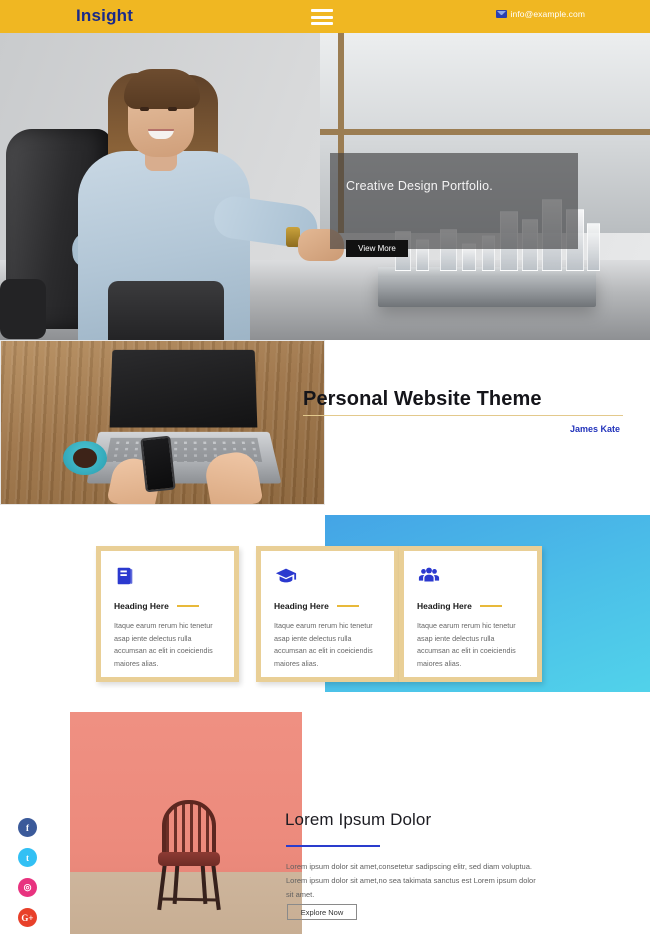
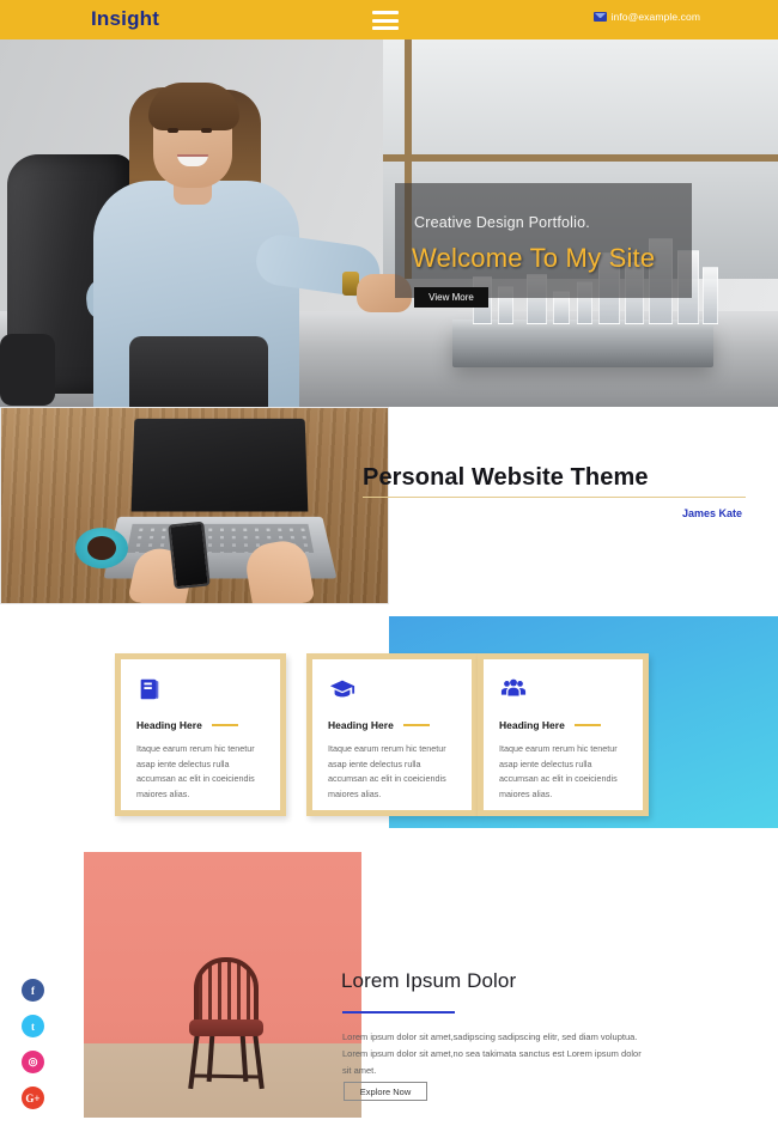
  Insight
  info@example.com
  Creative Design Portfolio.
+ Welcome To My Site
  View More
  Personal Website Theme
  James Kate
  Heading Here
  Itaque earum rerum hic tenetur asap iente delectus rulla accumsan ac elit in coeiciendis maiores alias.
  Heading Here
  Itaque earum rerum hic tenetur asap iente delectus rulla accumsan ac elit in coeiciendis maiores alias.
  Heading Here
  Itaque earum rerum hic tenetur asap iente delectus rulla accumsan ac elit in coeiciendis maiores alias.
  Lorem Ipsum Dolor
- Lorem ipsum dolor sit amet,consetetur sadipscing elitr, sed diam voluptua. Lorem ipsum dolor sit amet,no sea takimata sanctus est Lorem ipsum dolor sit amet.
+ Lorem ipsum dolor sit amet,sadipscing sadipscing elitr, sed diam voluptua. Lorem ipsum dolor sit amet,no sea takimata sanctus est Lorem ipsum dolor sit amet.
  Explore Now
  f
  t
  ◎
  G+
